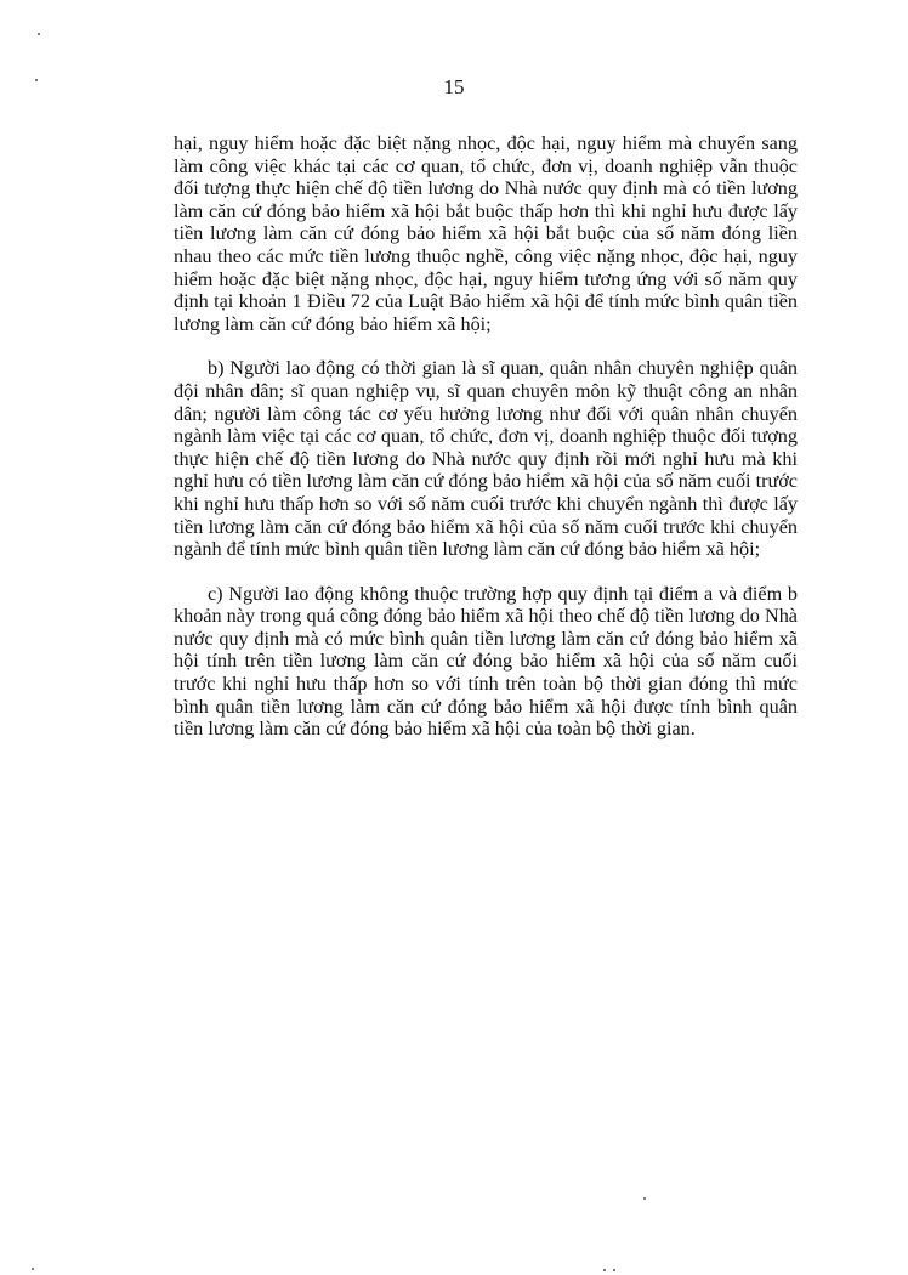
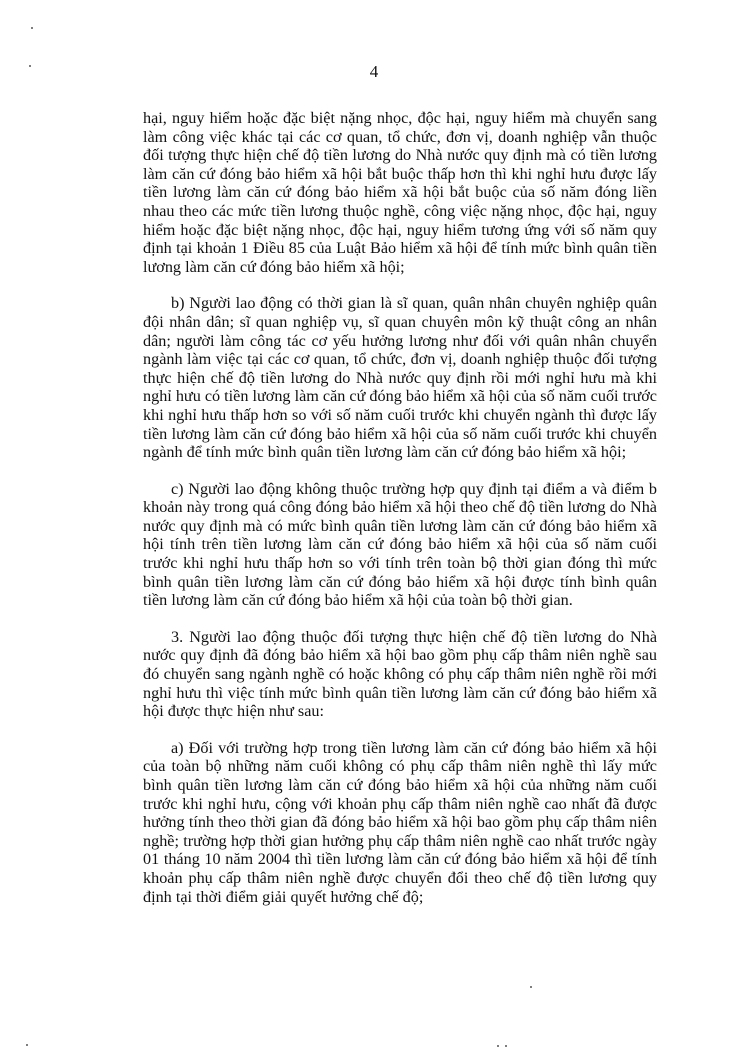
- 15
+ 4
- hại, nguy hiểm hoặc đặc biệt nặng nhọc, độc hại, nguy hiểm mà chuyển sang làm công việc khác tại các cơ quan, tổ chức, đơn vị, doanh nghiệp vẫn thuộc đối tượng thực hiện chế độ tiền lương do Nhà nước quy định mà có tiền lương làm căn cứ đóng bảo hiểm xã hội bắt buộc thấp hơn thì khi nghỉ hưu được lấy tiền lương làm căn cứ đóng bảo hiểm xã hội bắt buộc của số năm đóng liền nhau theo các mức tiền lương thuộc nghề, công việc nặng nhọc, độc hại, nguy hiểm hoặc đặc biệt nặng nhọc, độc hại, nguy hiểm tương ứng với số năm quy định tại khoản 1 Điều 72 của Luật Bảo hiểm xã hội để tính mức bình quân tiền lương làm căn cứ đóng bảo hiểm xã hội;
+ hại, nguy hiểm hoặc đặc biệt nặng nhọc, độc hại, nguy hiểm mà chuyển sang làm công việc khác tại các cơ quan, tổ chức, đơn vị, doanh nghiệp vẫn thuộc đối tượng thực hiện chế độ tiền lương do Nhà nước quy định mà có tiền lương làm căn cứ đóng bảo hiểm xã hội bắt buộc thấp hơn thì khi nghỉ hưu được lấy tiền lương làm căn cứ đóng bảo hiểm xã hội bắt buộc của số năm đóng liền nhau theo các mức tiền lương thuộc nghề, công việc nặng nhọc, độc hại, nguy hiểm hoặc đặc biệt nặng nhọc, độc hại, nguy hiểm tương ứng với số năm quy định tại khoản 1 Điều 85 của Luật Bảo hiểm xã hội để tính mức bình quân tiền lương làm căn cứ đóng bảo hiểm xã hội;
  b) Người lao động có thời gian là sĩ quan, quân nhân chuyên nghiệp quân đội nhân dân; sĩ quan nghiệp vụ, sĩ quan chuyên môn kỹ thuật công an nhân dân; người làm công tác cơ yếu hưởng lương như đối với quân nhân chuyển ngành làm việc tại các cơ quan, tổ chức, đơn vị, doanh nghiệp thuộc đối tượng thực hiện chế độ tiền lương do Nhà nước quy định rồi mới nghỉ hưu mà khi nghỉ hưu có tiền lương làm căn cứ đóng bảo hiểm xã hội của số năm cuối trước khi nghỉ hưu thấp hơn so với số năm cuối trước khi chuyển ngành thì được lấy tiền lương làm căn cứ đóng bảo hiểm xã hội của số năm cuối trước khi chuyển ngành để tính mức bình quân tiền lương làm căn cứ đóng bảo hiểm xã hội;
  c) Người lao động không thuộc trường hợp quy định tại điểm a và điểm b khoản này trong quá công đóng bảo hiểm xã hội theo chế độ tiền lương do Nhà nước quy định mà có mức bình quân tiền lương làm căn cứ đóng bảo hiểm xã hội tính trên tiền lương làm căn cứ đóng bảo hiểm xã hội của số năm cuối trước khi nghỉ hưu thấp hơn so với tính trên toàn bộ thời gian đóng thì mức bình quân tiền lương làm căn cứ đóng bảo hiểm xã hội được tính bình quân tiền lương làm căn cứ đóng bảo hiểm xã hội của toàn bộ thời gian.
+ 3. Người lao động thuộc đối tượng thực hiện chế độ tiền lương do Nhà nước quy định đã đóng bảo hiểm xã hội bao gồm phụ cấp thâm niên nghề sau đó chuyển sang ngành nghề có hoặc không có phụ cấp thâm niên nghề rồi mới nghỉ hưu thì việc tính mức bình quân tiền lương làm căn cứ đóng bảo hiểm xã hội được thực hiện như sau:
+ a) Đối với trường hợp trong tiền lương làm căn cứ đóng bảo hiểm xã hội của toàn bộ những năm cuối không có phụ cấp thâm niên nghề thì lấy mức bình quân tiền lương làm căn cứ đóng bảo hiểm xã hội của những năm cuối trước khi nghỉ hưu, cộng với khoản phụ cấp thâm niên nghề cao nhất đã được hưởng tính theo thời gian đã đóng bảo hiểm xã hội bao gồm phụ cấp thâm niên nghề; trường hợp thời gian hưởng phụ cấp thâm niên nghề cao nhất trước ngày 01 tháng 10 năm 2004 thì tiền lương làm căn cứ đóng bảo hiểm xã hội để tính khoản phụ cấp thâm niên nghề được chuyển đổi theo chế độ tiền lương quy định tại thời điểm giải quyết hưởng chế độ;
